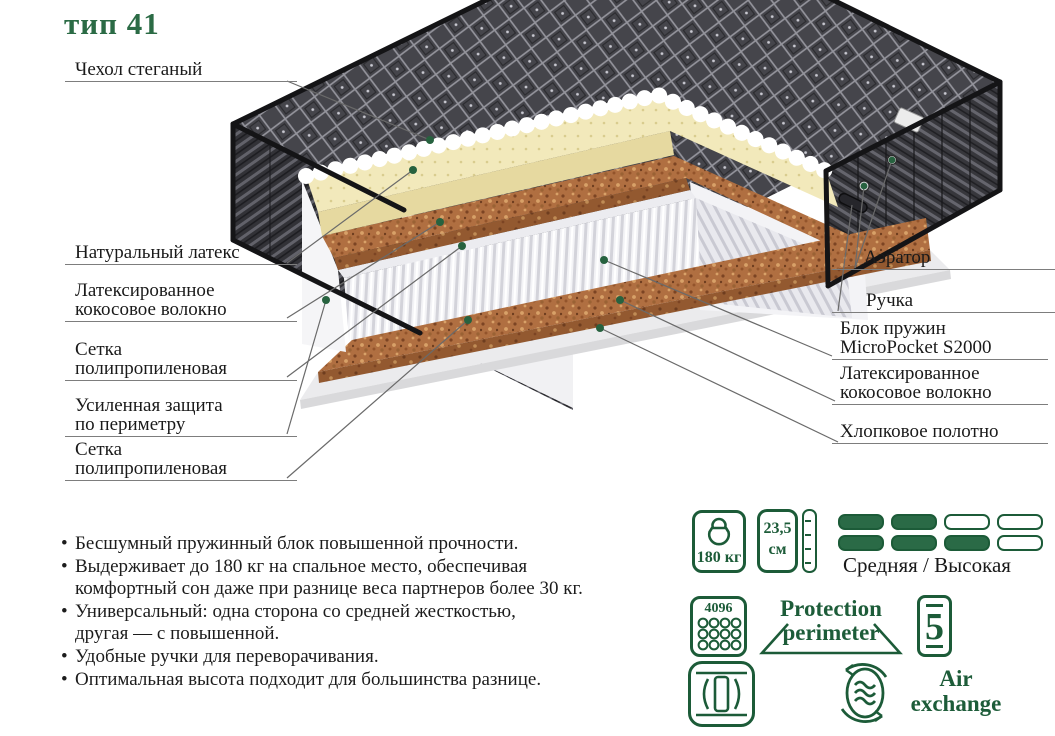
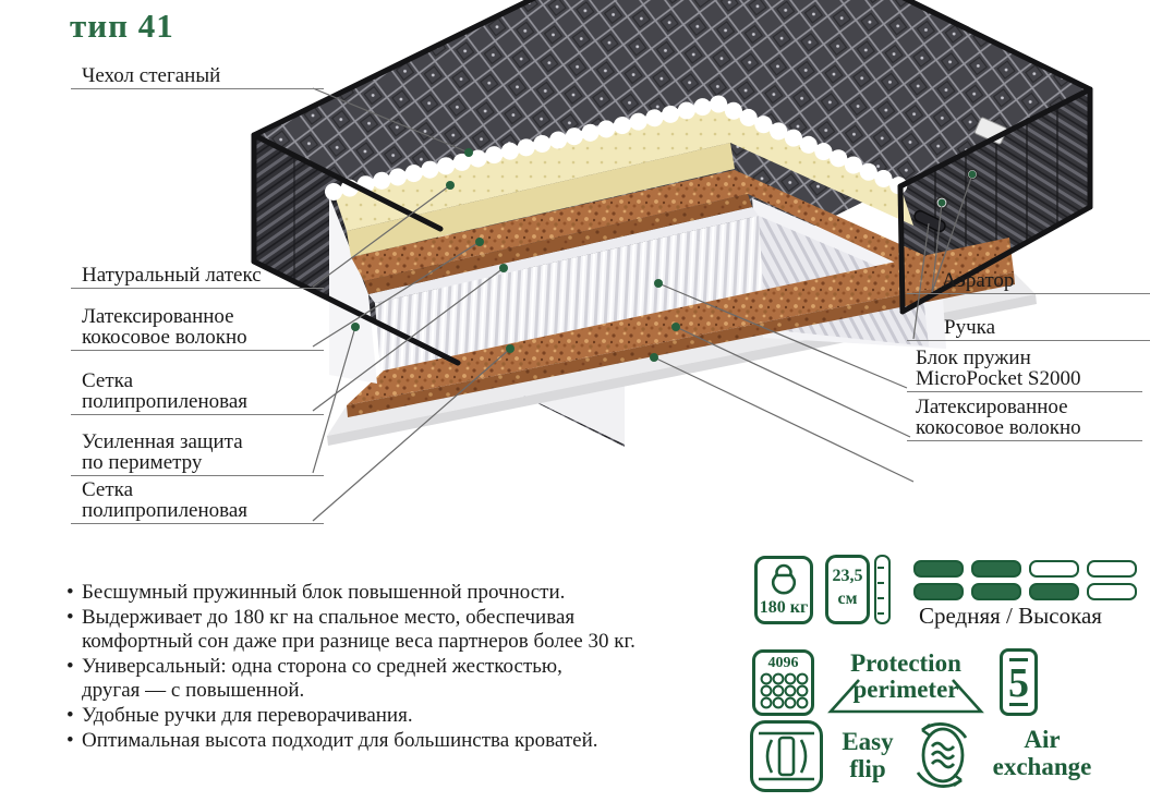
  тип 41
  Чехол стеганый
  Натуральный латекс
  Латексированное
  кокосовое волокно
  Сетка
  полипропиленовая
  Усиленная защита
  по периметру
  Сетка
  полипропиленовая
  Аэратор
  Ручка
  Блок пружин
  MicroPocket S2000
  Латексированное
  кокосовое волокно
- Хлопковое полотно
  Бесшумный пружинный блок повышенной прочности.
  Выдерживает до 180 кг на спальное место, обеспечивая
  комфортный сон даже при разнице веса партнеров более 30 кг.
  Универсальный: одна сторона со средней жесткостью,
  другая — с повышенной.
  Удобные ручки для переворачивания.
- Оптимальная высота подходит для большинства разнице.
+ Оптимальная высота подходит для большинства кроватей.
  180 кг
  23,5
  см
  Средняя / Высокая
  4096
  Protection
  perimeter
  5
+ Easy
+ flip
  Air
  exchange
